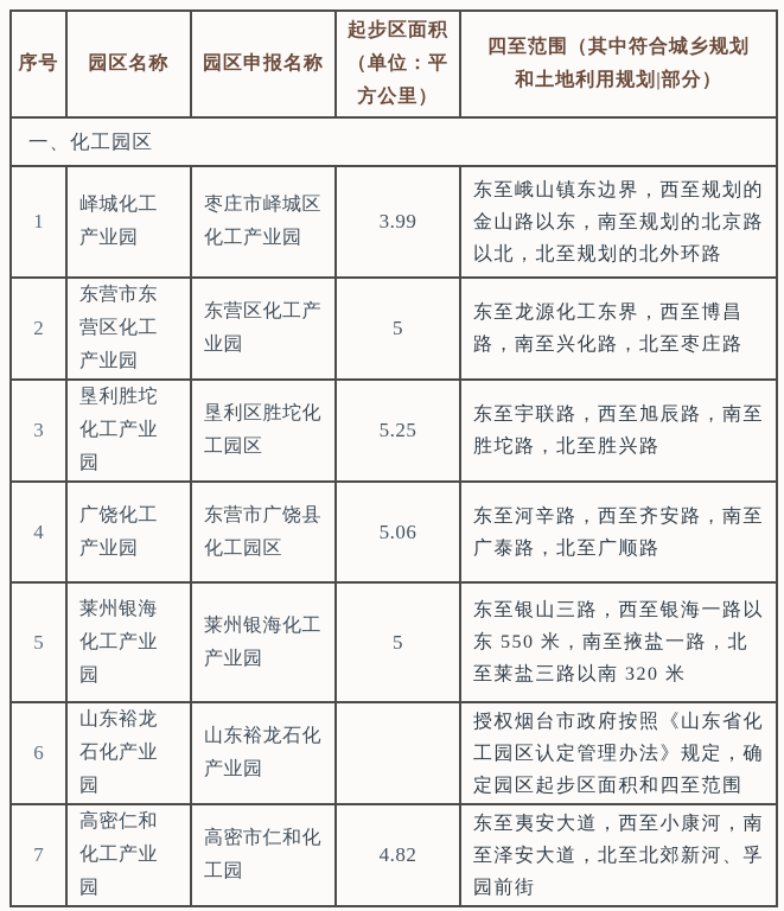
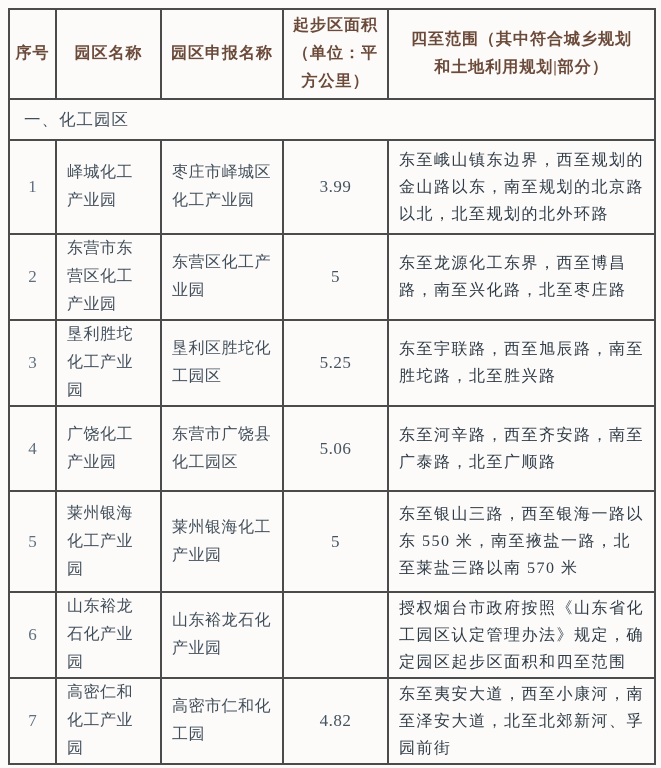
  序号	园区名称	园区申报名称	起步区面积（单位：平方公里）	四至范围（其中符合城乡规划和土地利用规划|部分）
  一、化工园区
  1	峄城化工产业园	枣庄市峄城区化工产业园	3.99	东至峨山镇东边界，西至规划的金山路以东，南至规划的北京路以北，北至规划的北外环路
  2	东营市东营区化工产业园	东营区化工产业园	5	东至龙源化工东界，西至博昌路，南至兴化路，北至枣庄路
  3	垦利胜坨化工产业园	垦利区胜坨化工园区	5.25	东至宇联路，西至旭辰路，南至胜坨路，北至胜兴路
  4	广饶化工产业园	东营市广饶县化工园区	5.06	东至河辛路，西至齐安路，南至广泰路，北至广顺路
- 5	莱州银海化工产业园	莱州银海化工产业园	5	东至银山三路，西至银海一路以东 550 米，南至掖盐一路，北至莱盐三路以南 320 米
+ 5	莱州银海化工产业园	莱州银海化工产业园	5	东至银山三路，西至银海一路以东 550 米，南至掖盐一路，北至莱盐三路以南 570 米
  6	山东裕龙石化产业园	山东裕龙石化产业园		授权烟台市政府按照《山东省化工园区认定管理办法》规定，确定园区起步区面积和四至范围
  7	高密仁和化工产业园	高密市仁和化工园	4.82	东至夷安大道，西至小康河，南至泽安大道，北至北郊新河、孚园前街
